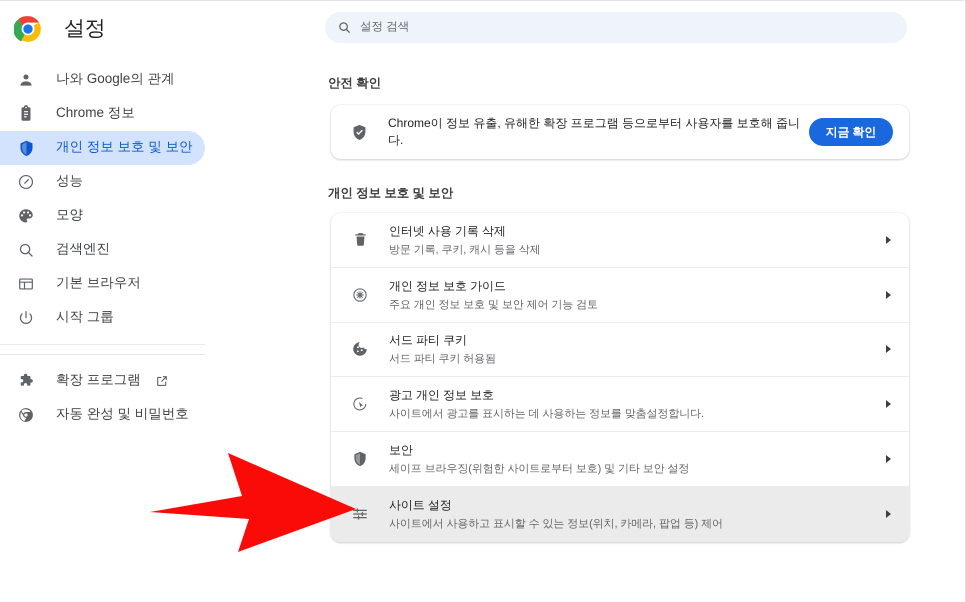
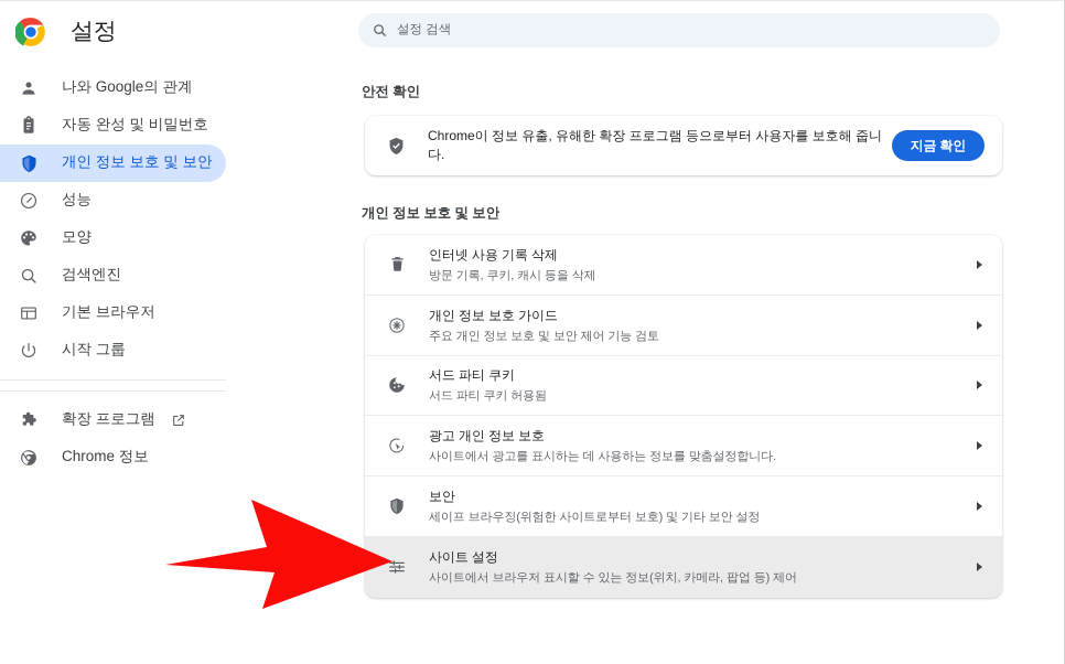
  설정
  나와 Google의 관계
- Chrome 정보
+ 자동 완성 및 비밀번호
  개인 정보 보호 및 보안
  성능
  모양
  검색엔진
  기본 브라우저
  시작 그룹
  확장 프로그램
- 자동 완성 및 비밀번호
+ Chrome 정보
  설정 검색
  안전 확인
  Chrome이 정보 유출, 유해한 확장 프로그램 등으로부터 사용자를 보호해 줍니다.
  지금 확인
  개인 정보 보호 및 보안
  인터넷 사용 기록 삭제
  방문 기록, 쿠키, 캐시 등을 삭제
  개인 정보 보호 가이드
  주요 개인 정보 보호 및 보안 제어 기능 검토
  서드 파티 쿠키
  서드 파티 쿠키 허용됨
  광고 개인 정보 보호
  사이트에서 광고를 표시하는 데 사용하는 정보를 맞춤설정합니다.
  보안
  세이프 브라우징(위험한 사이트로부터 보호) 및 기타 보안 설정
  사이트 설정
- 사이트에서 사용하고 표시할 수 있는 정보(위치, 카메라, 팝업 등) 제어
+ 사이트에서 브라우저 표시할 수 있는 정보(위치, 카메라, 팝업 등) 제어
